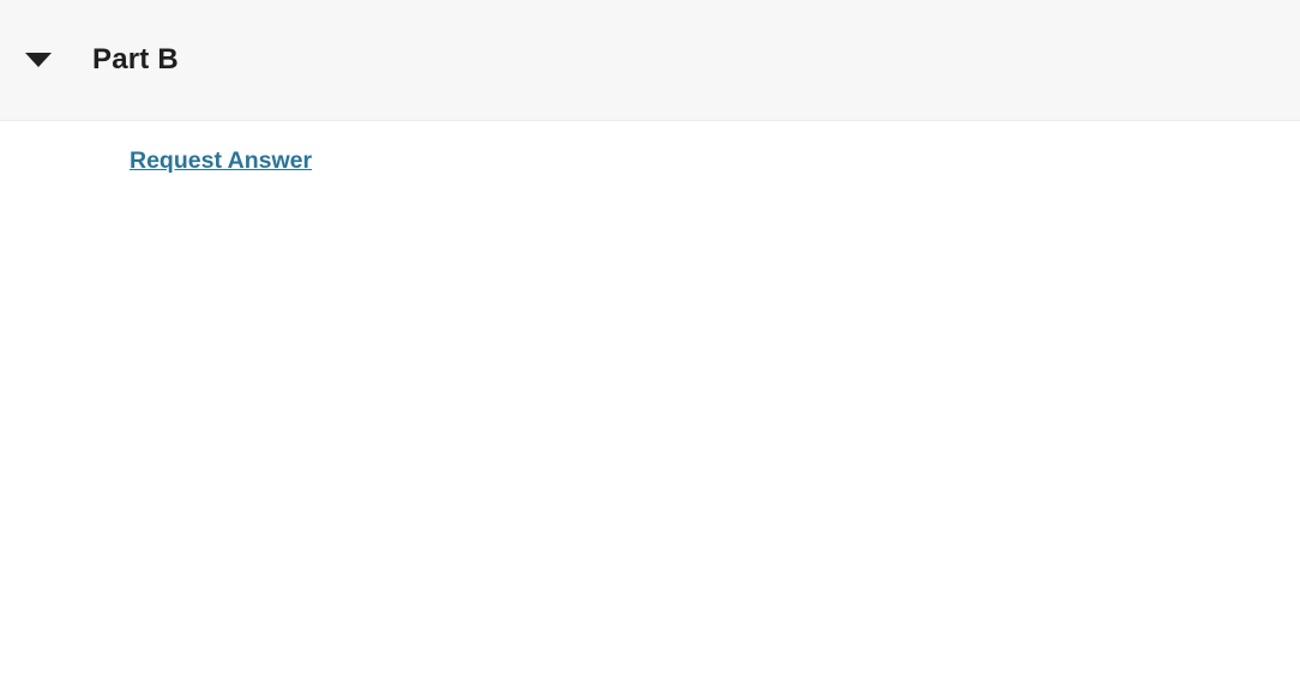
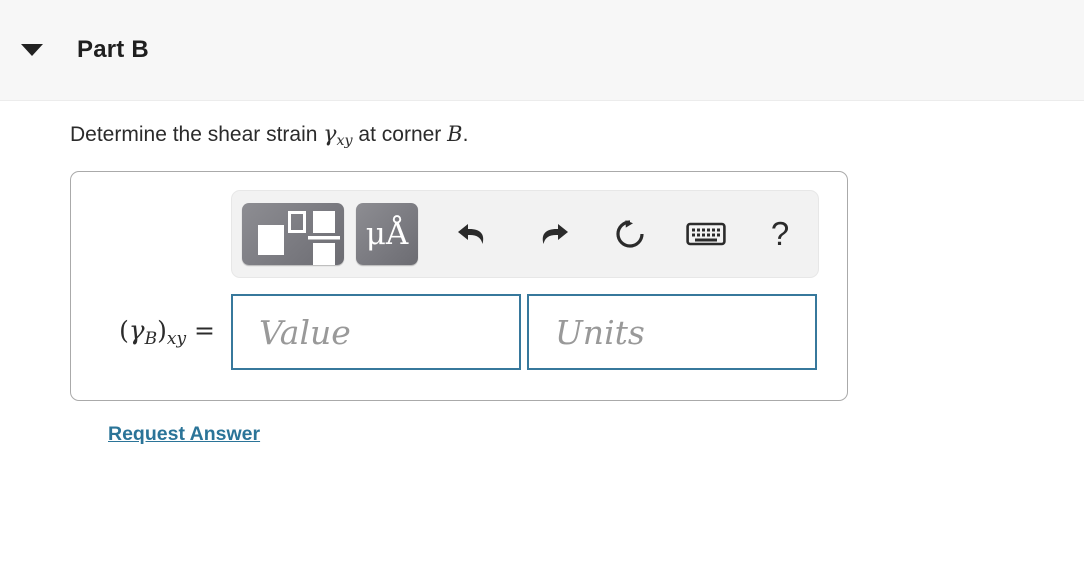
  Part B
+ Determine the shear strain γxy at corner B.
+ μÅ
+ ?
+ (γB)xy =
+ Value
+ Units
  Request Answer
